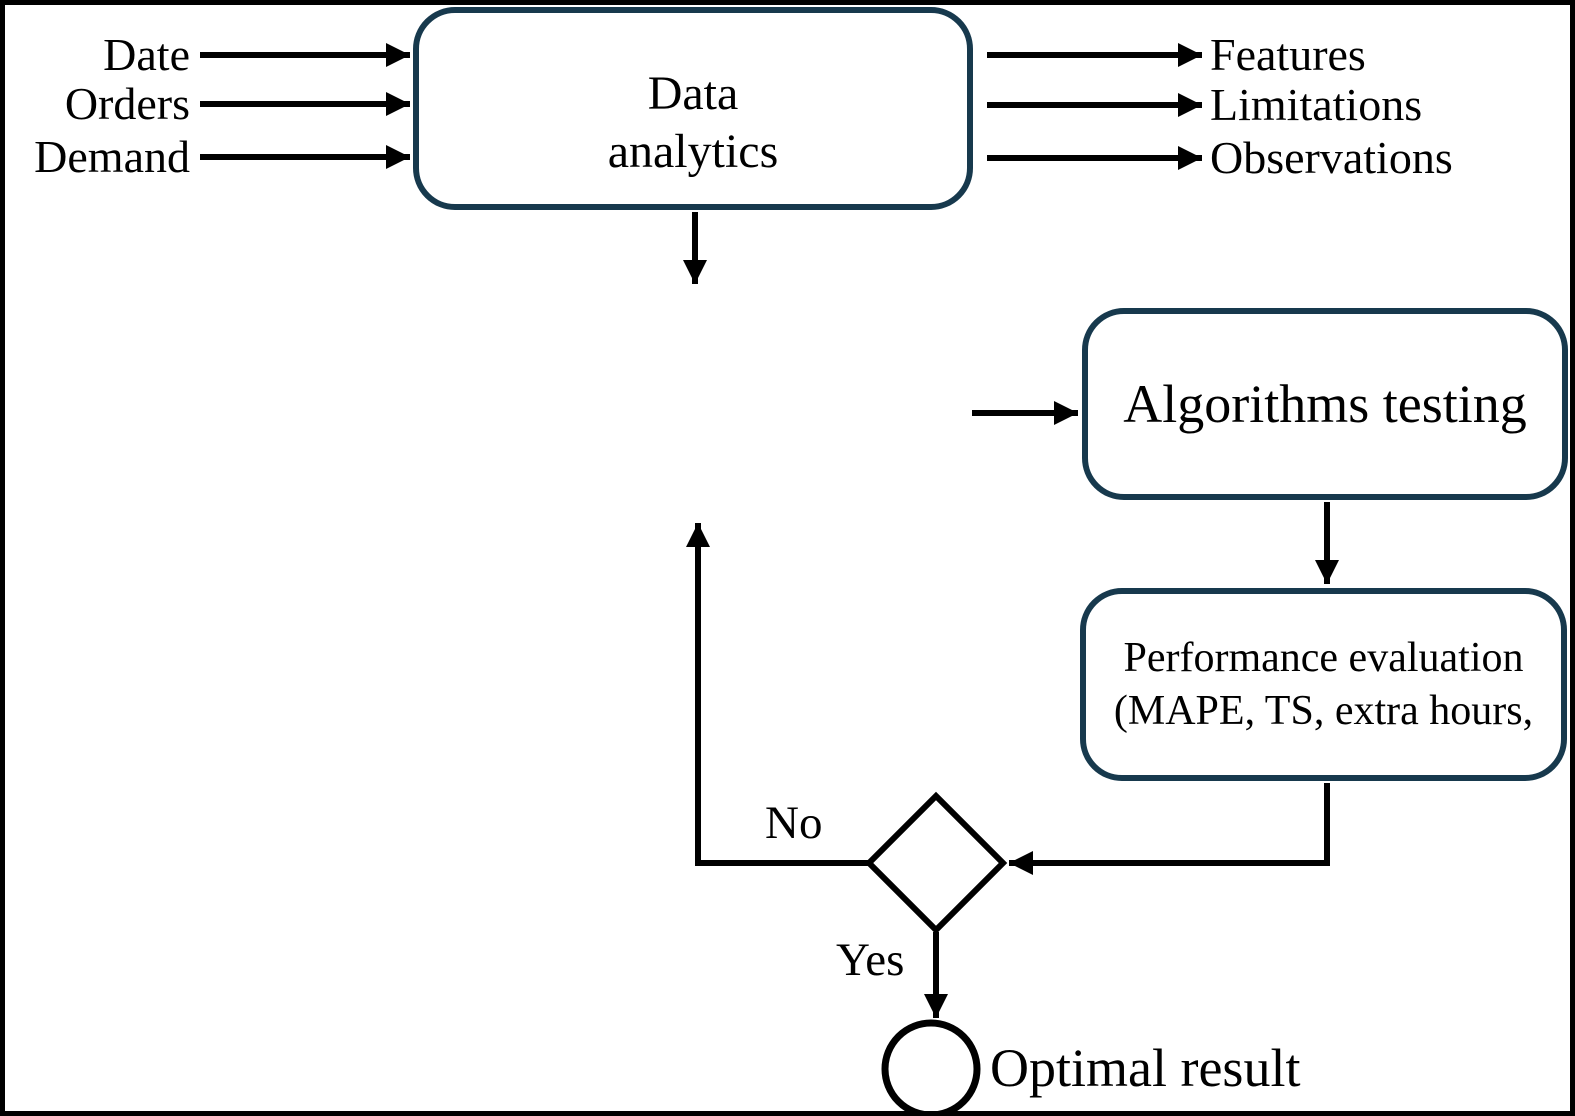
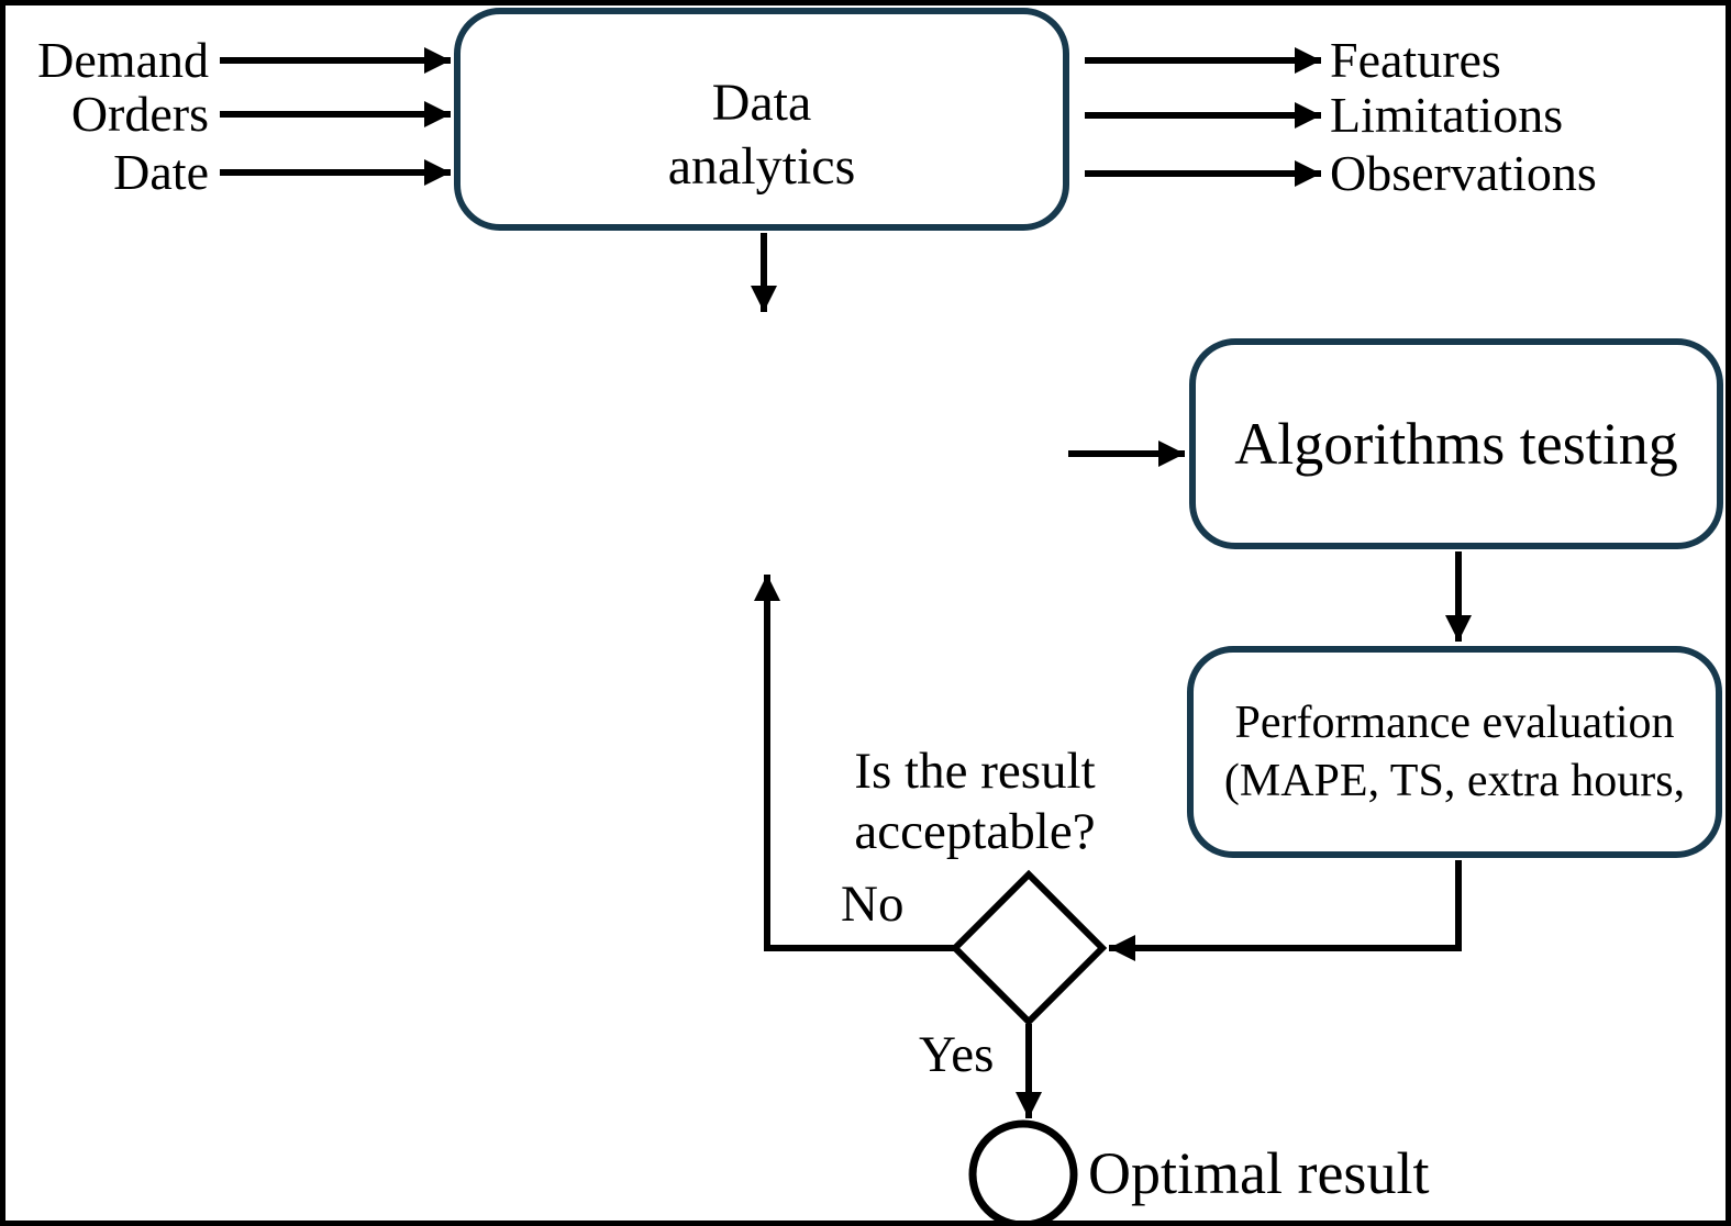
- Date
+ Demand
  Orders
- Demand
+ Date
  Features
  Limitations
  Observations
  Data
  analytics
  Algorithms testing
  Performance evaluation
  (MAPE, TS, extra hours,
+ Is the result acceptable?
  No
  Yes
  Optimal result
